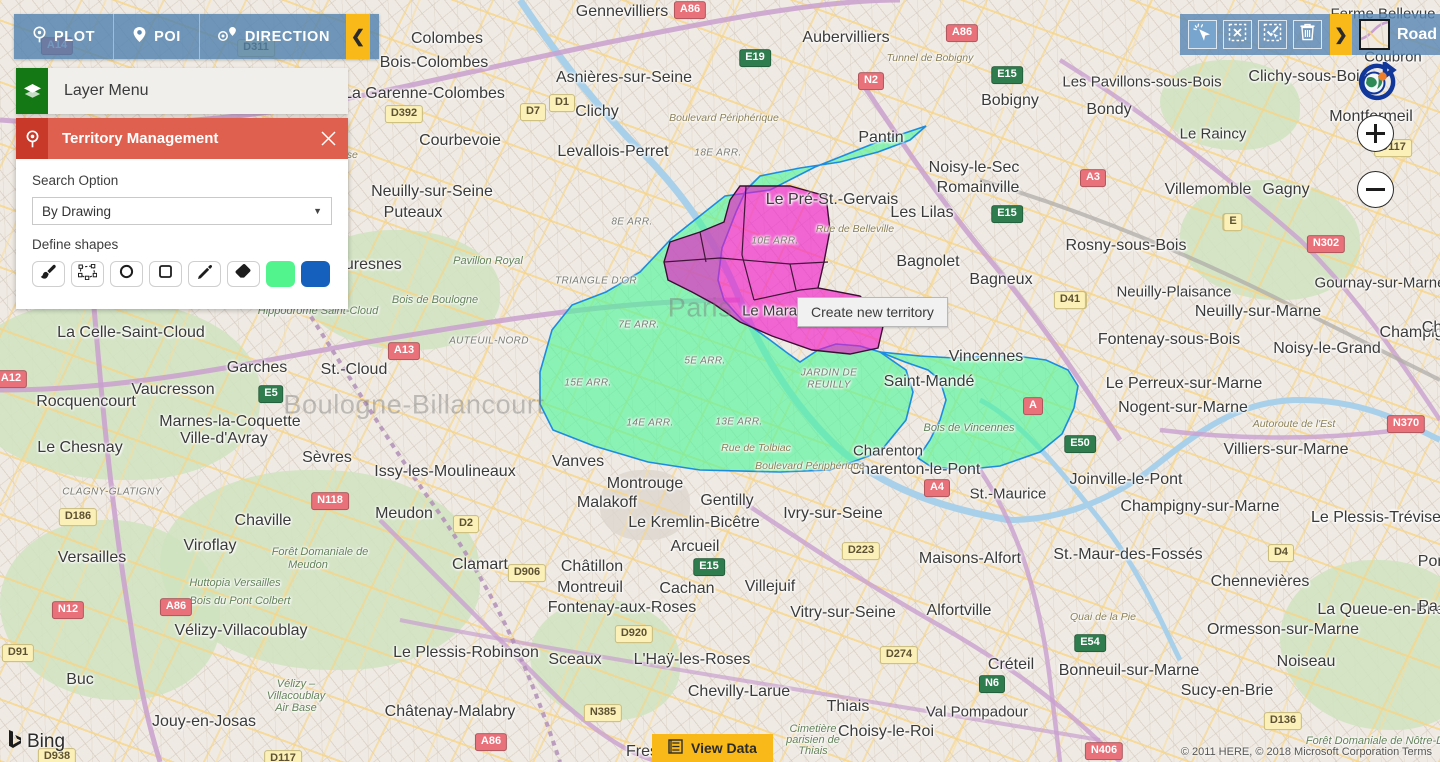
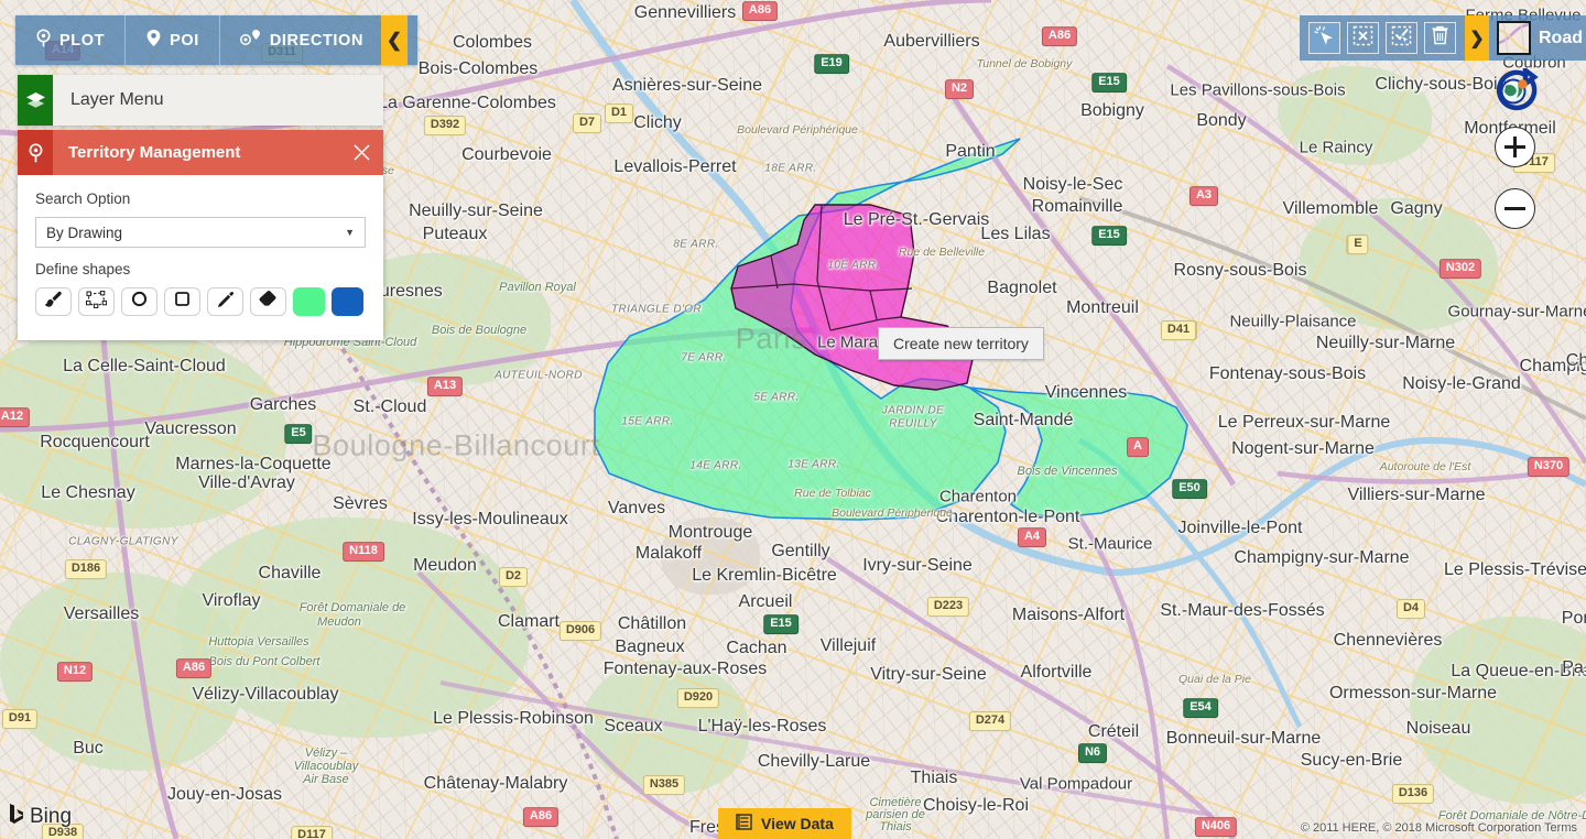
  Gennevilliers
  Aubervilliers
  Colombes
  Bois-Colombes
  Asnières-sur-Seine
  a Garenne-Colombes
  Bobigny
  Clichy
  Les Pavillons-sous-Bois
  Clichy-sous-Boi
  Bondy
  Courbevoie
  Levallois-Perret
  Pantin
  Le Raincy
  Montmeil
  Coubron
  me Bellevue
  Noisy-le-Sec
  Romainville
  Neuilly-sur-Seine
  Le Pré-St.-Gervais
  Puteaux
  Les Lilas
  Villemomble
  Gagny
  Bagnolet
- Bagneux
+ Montreuil
  Rosny-sous-Bois
  Neuilly-Plaisance
  Neuilly-sur-Marne
  Gournay-sur-Marn
  uresnes
  Le Mara
  La Celle-Saint-Cloud
  Fontenay-sous-Bois
  Noisy-le-Grand
  Vincennes
  Champig
  Garches
  St.-Cloud
  Vaucresson
  Saint-Mandé
  Rocquencourt
  Le Perreux-sur-Marne
  Marnes-la-Coquette
  Nogent-sur-Marne
  Ville-d'Avray
  Boulogne-Billancourt
  Le Chesnay
  Villiers-sur-Marne
  Sèvres
  Issy-les-Moulineaux
  Vanves
  Charenton
  Charenton-le-Pont
  Joinville-le-Pont
  Montrouge
  Gentilly
  St.-Maurice
  Meudon
  Malakoff
  Le Kremlin-Bicêtre
  Ivry-sur-Seine
  Champigny-sur-Marne
  Le Plessis-Trévise
  Chaville
  Versailles
  Viroflay
  Arcueil
  Maisons-Alfort
  St.-Maur-des-Fossés
  Créteil
  Clamart
  Châtillon
- Montreuil
+ Bagneux
  Cachan
  Villejuif
  Chennevières
  Fontenay-aux-Roses
  Vitry-sur-Seine
  Alfortville
  La Queue-en-Bri
  Vélizy-Villacoublay
  Ormesson-sur-Marne
  Le Plessis-Robinson
  Sceaux
  L'Haÿ-les-Roses
  Noiseau
  Bonneuil-sur-Marne
  Sucy-en-Brie
  Buc
  Châtenay-Malabry
  Chevilly-Larue
  Thiais
  Val Pompadour
  Jouy-en-Josas
  Choisy-le-Roi
  Fre
  18E ARR.
  10E ARR.
  8E ARR.
  TRIANGLE D'OR
  AUTEUIL-NORD
  7E ARR.
  5E ARR.
  15E ARR.
  14E ARR.
  13E ARR.
  CLAGNY-GLATIGNY
  Pavillon Royal
  Bois de Boulogne
  Hippodrome Saint-Cloud
  Bois de Vincennes
  JARDIN DE
  REUILLY
  Forêt Domaniale de
  Meudon
  Bois du Pont Colbert
  Huttopia Versailles
  Vélizy –
  Villacoublay
  Air Base
  Forêt Domaniale de Nôtre-
  Cimetière
  parisien de
  Thiais
  Boulevard Périphérique
  Rue de Belleville
  Rue de Tolbiac
  Boulevard Périphérique
  Tunnel de Bobigny
  Quai de la Pie
  Autoroute de l'Est
  Paris
  Ch
  Pa
  A86
  E19
  N2
  A86
  D7
  D1
  D392
  A14
  D311
  A3
  E15
  N302
  117
  D41
  A13
  A12
  E5
  A
  E50
  N370
  D4
  A4
  D186
  N118
  D2
  E15
  D223
  D906
  D920
  D274
  E54
  N12
  A86
  D91
  D938
  D117
  N385
  A86
  N6
  N406
  D136
  E15
  E
  PLOT
  POI
  DIRECTION
  ❮
  Layer Menu
  Territory Management
  Search Option
  By Drawing
  ▼
  Define shapes
  ❯
  Road
  Create new territory
  Bing
  View Data
  © 2011 HERE, © 2018 Microsoft Corporation Terms
